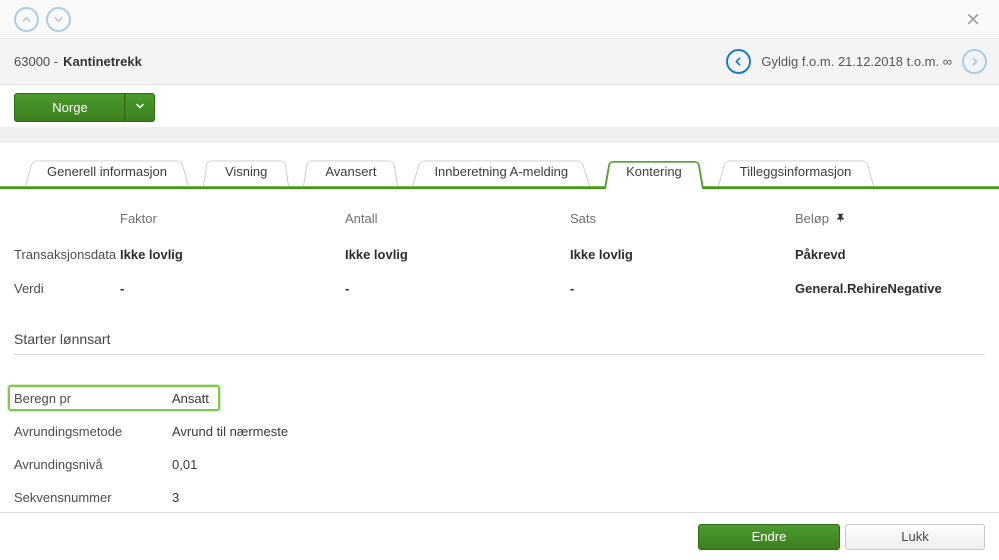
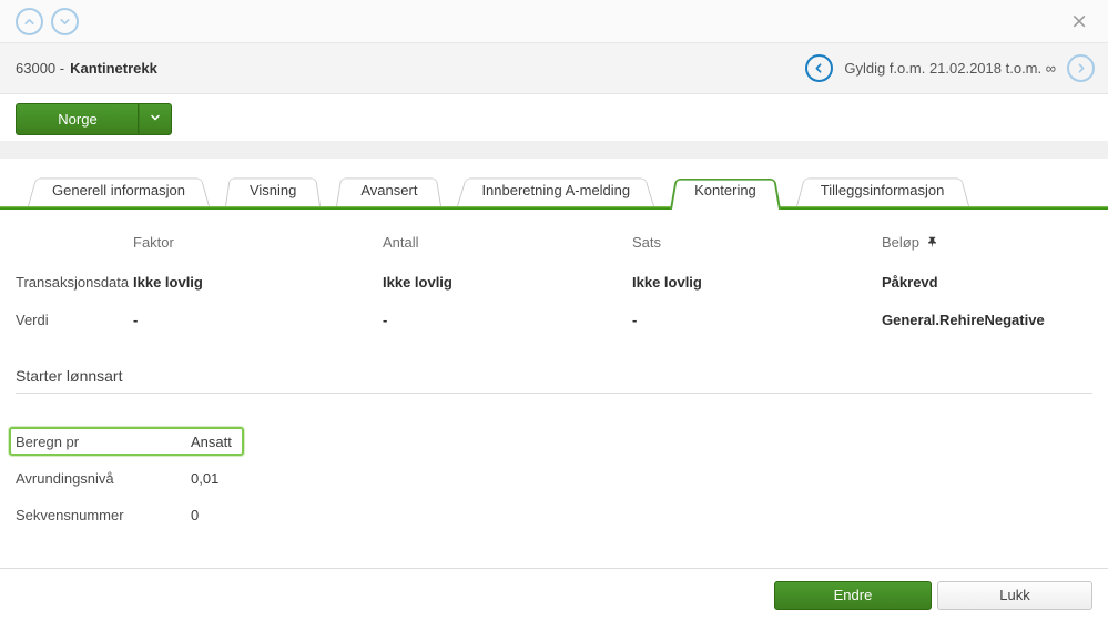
  ×
  63000 -
  Kantinetrekk
- Gyldig f.o.m. 21.12.2018 t.o.m. ∞
+ Gyldig f.o.m. 21.02.2018 t.o.m. ∞
  Norge
  Generell informasjon
  Visning
  Avansert
  Innberetning A-melding
  Kontering
  Tilleggsinformasjon
  Faktor
  Antall
  Sats
  Beløp
  Transaksjonsdata
  Ikke lovlig
  Ikke lovlig
  Ikke lovlig
  Påkrevd
  Verdi
  -
  -
  -
  General.RehireNegative
  Starter lønnsart
  Beregn pr
  Ansatt
- Avrundingsmetode
- Avrund til nærmeste
  Avrundingsnivå
  0,01
  Sekvensnummer
- 3
+ 0
  Endre
  Lukk
